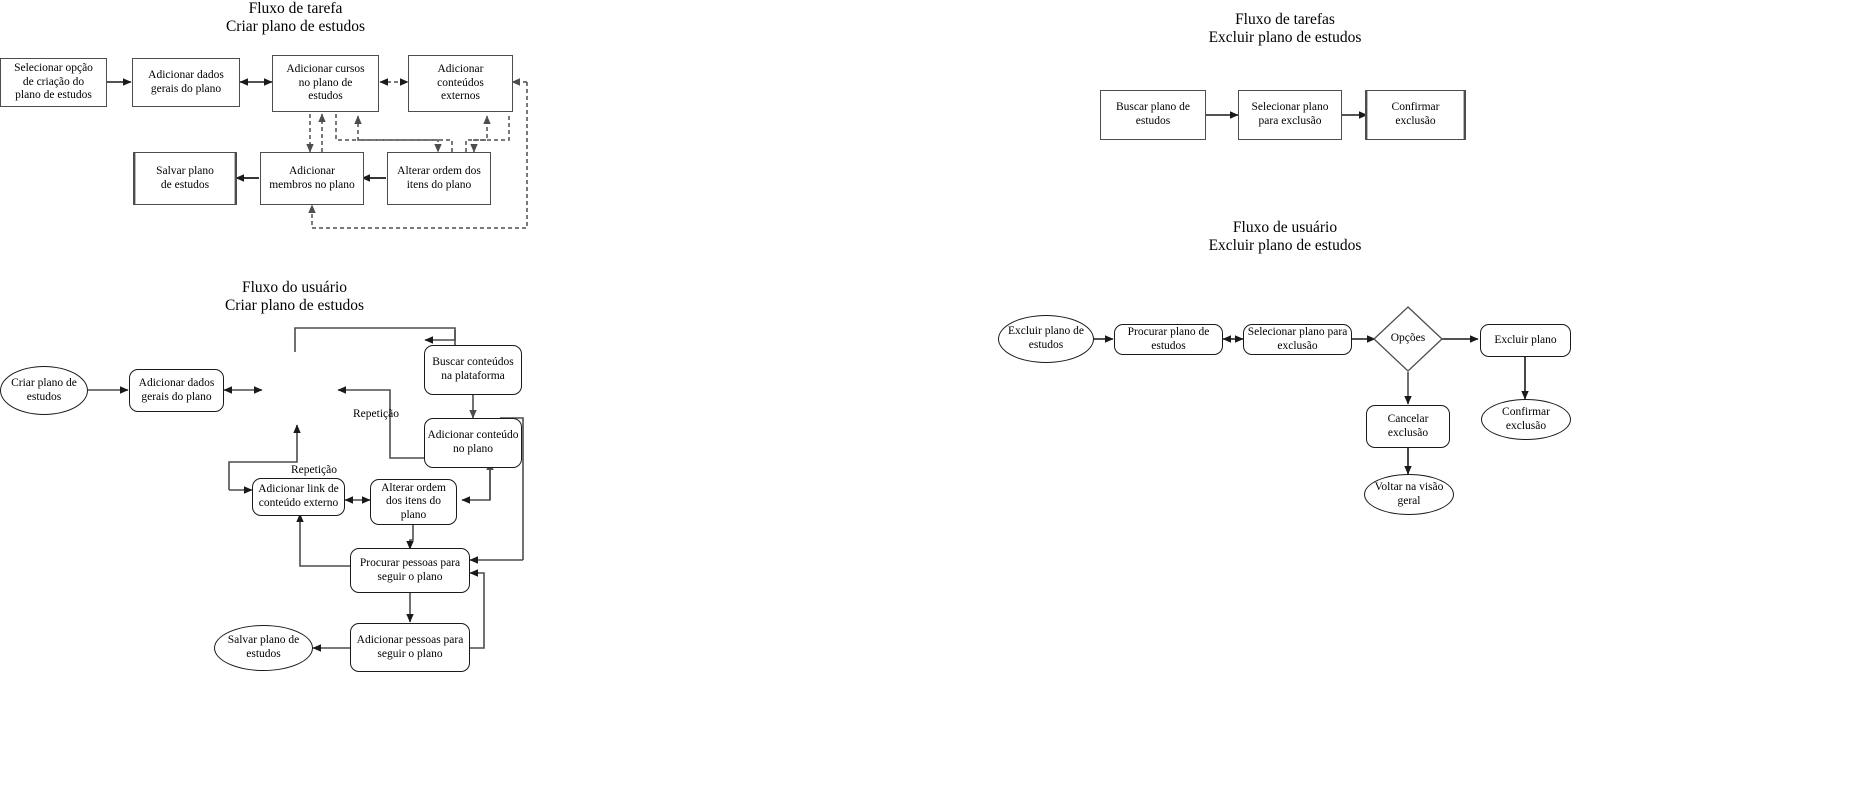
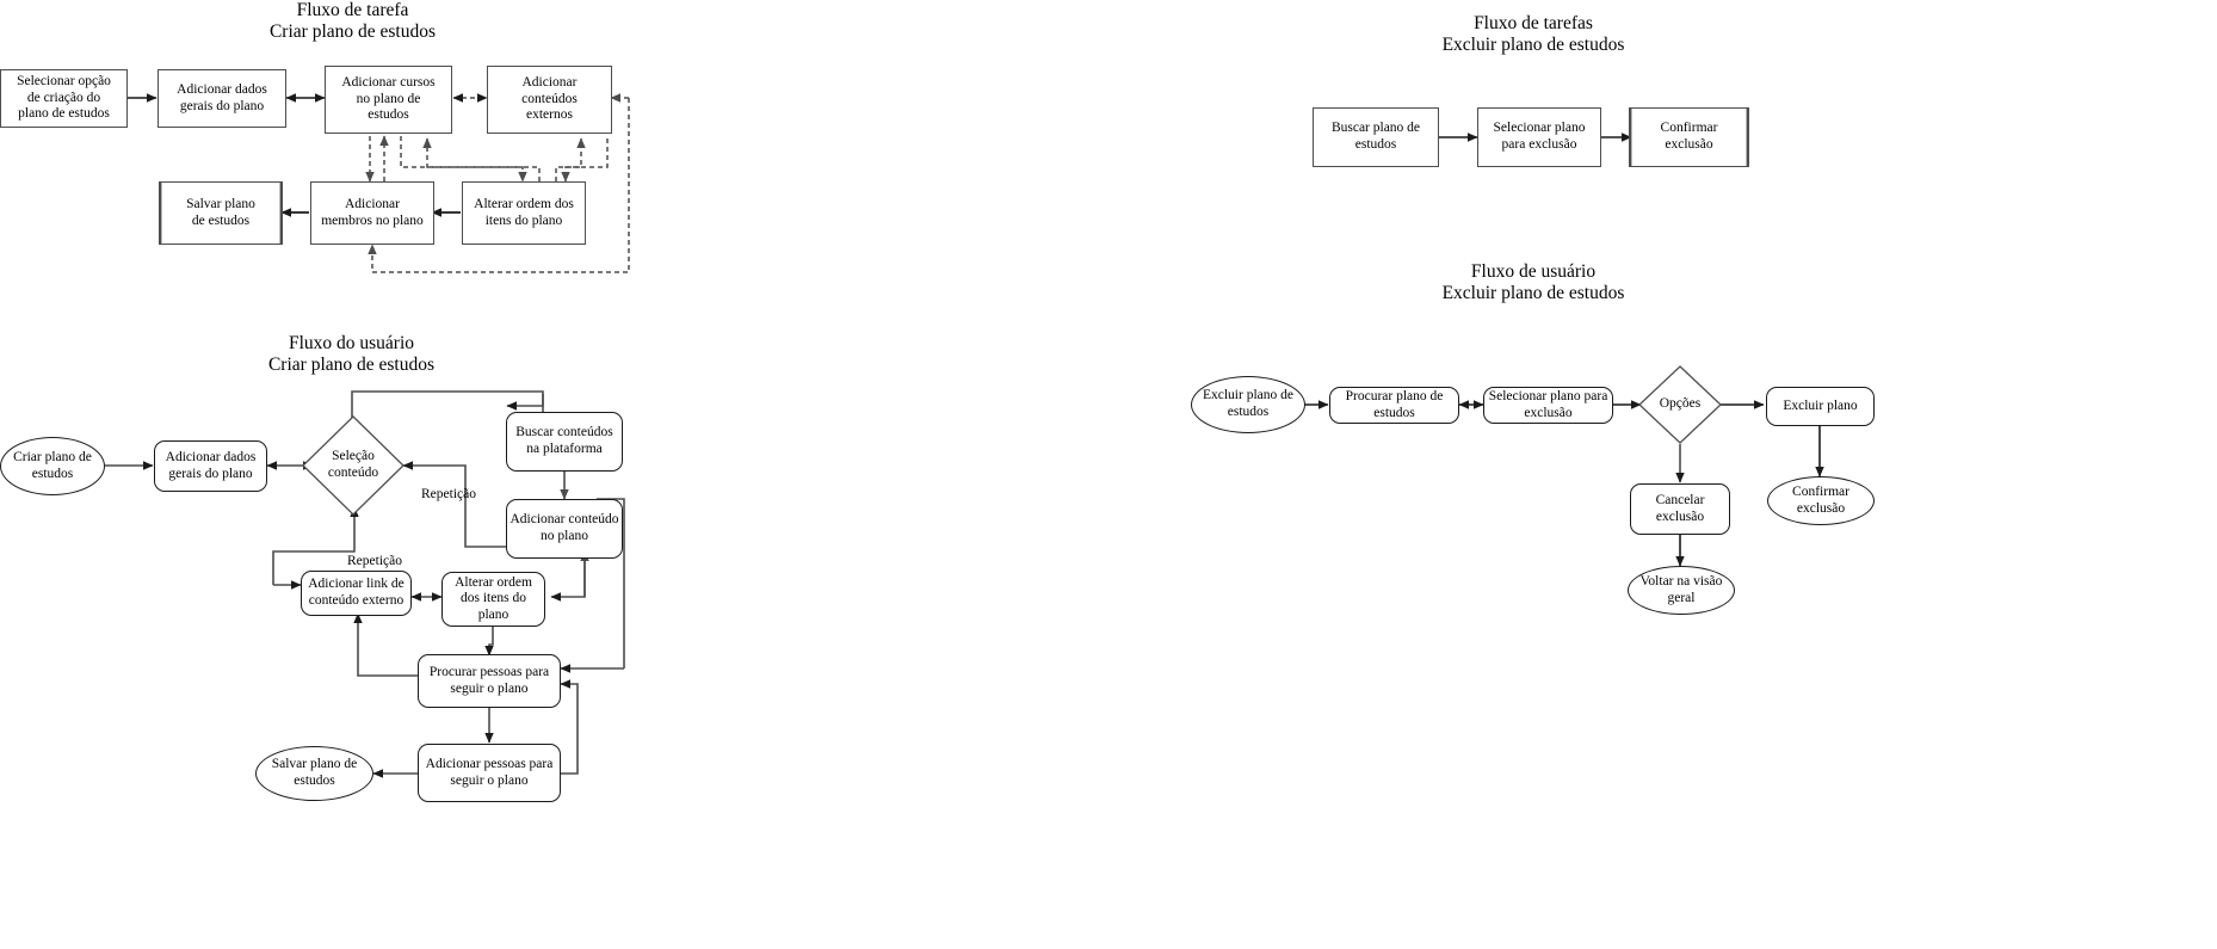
  Fluxo de tarefa
  Criar plano de estudos
  Fluxo de tarefas
  Excluir plano de estudos
  Fluxo do usuário
  Criar plano de estudos
  Fluxo de usuário
  Excluir plano de estudos
  Selecionar opção
  de criação do
  plano de estudos
  Adicionar dados
  gerais do plano
  Adicionar cursos
  no plano de
  estudos
  Adicionar
  conteúdos
  externos
  Salvar plano
  de estudos
  Adicionar
  membros no plano
  Alterar ordem dos
  itens do plano
  Buscar plano de
  estudos
  Selecionar plano
  para exclusão
  Confirmar
  exclusão
  Criar plano de
  estudos
  Adicionar dados
  gerais do plano
+ Seleção
+ conteúdo
  Buscar conteúdos
  na plataforma
  Adicionar conteúdo
  no plano
  Adicionar link de
  conteúdo externo
  Alterar ordem
  dos itens do
  plano
  Procurar pessoas para
  seguir o plano
  Adicionar pessoas para
  seguir o plano
  Salvar plano de
  estudos
  Repetição
  Repetição
  Excluir plano de
  estudos
  Procurar plano de
  estudos
  Selecionar plano para
  exclusão
  Opções
  Excluir plano
  Cancelar
  exclusão
  Confirmar
  exclusão
  Voltar na visão
  geral
